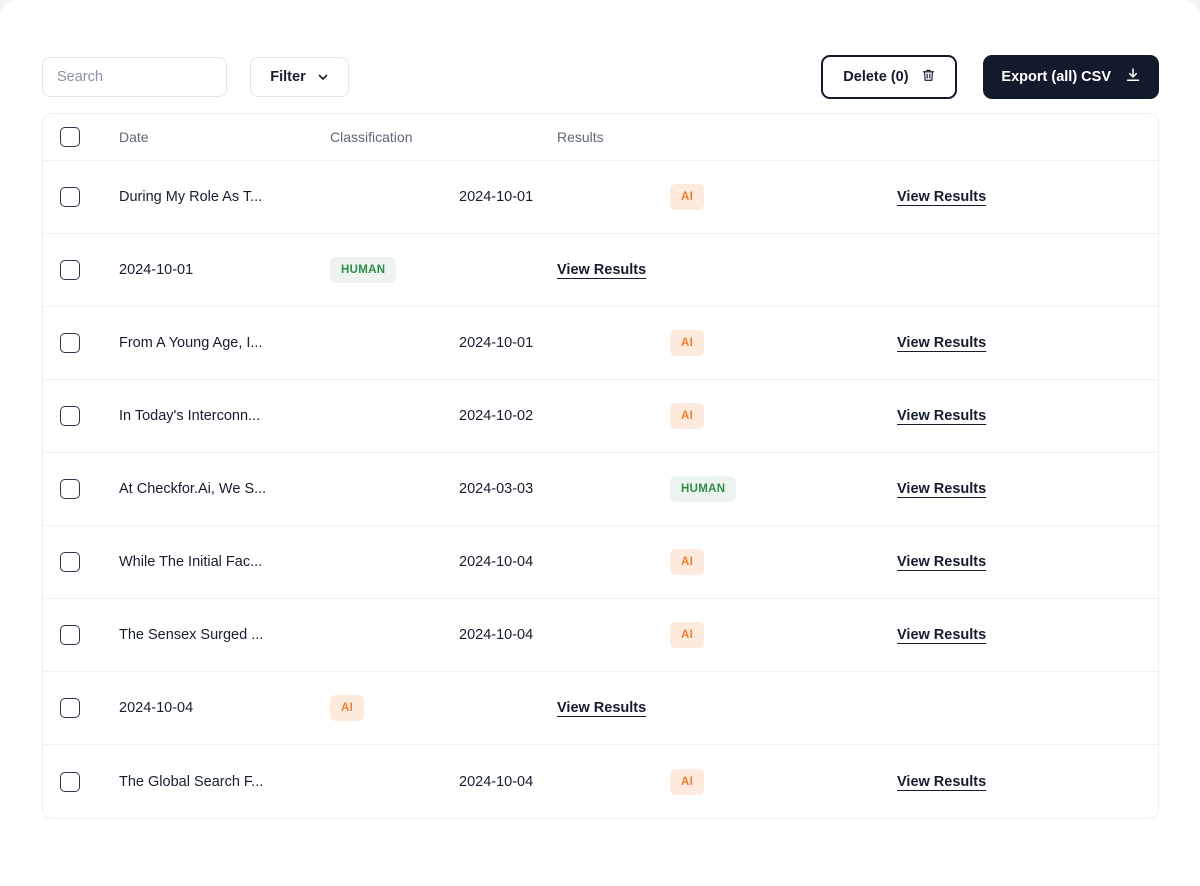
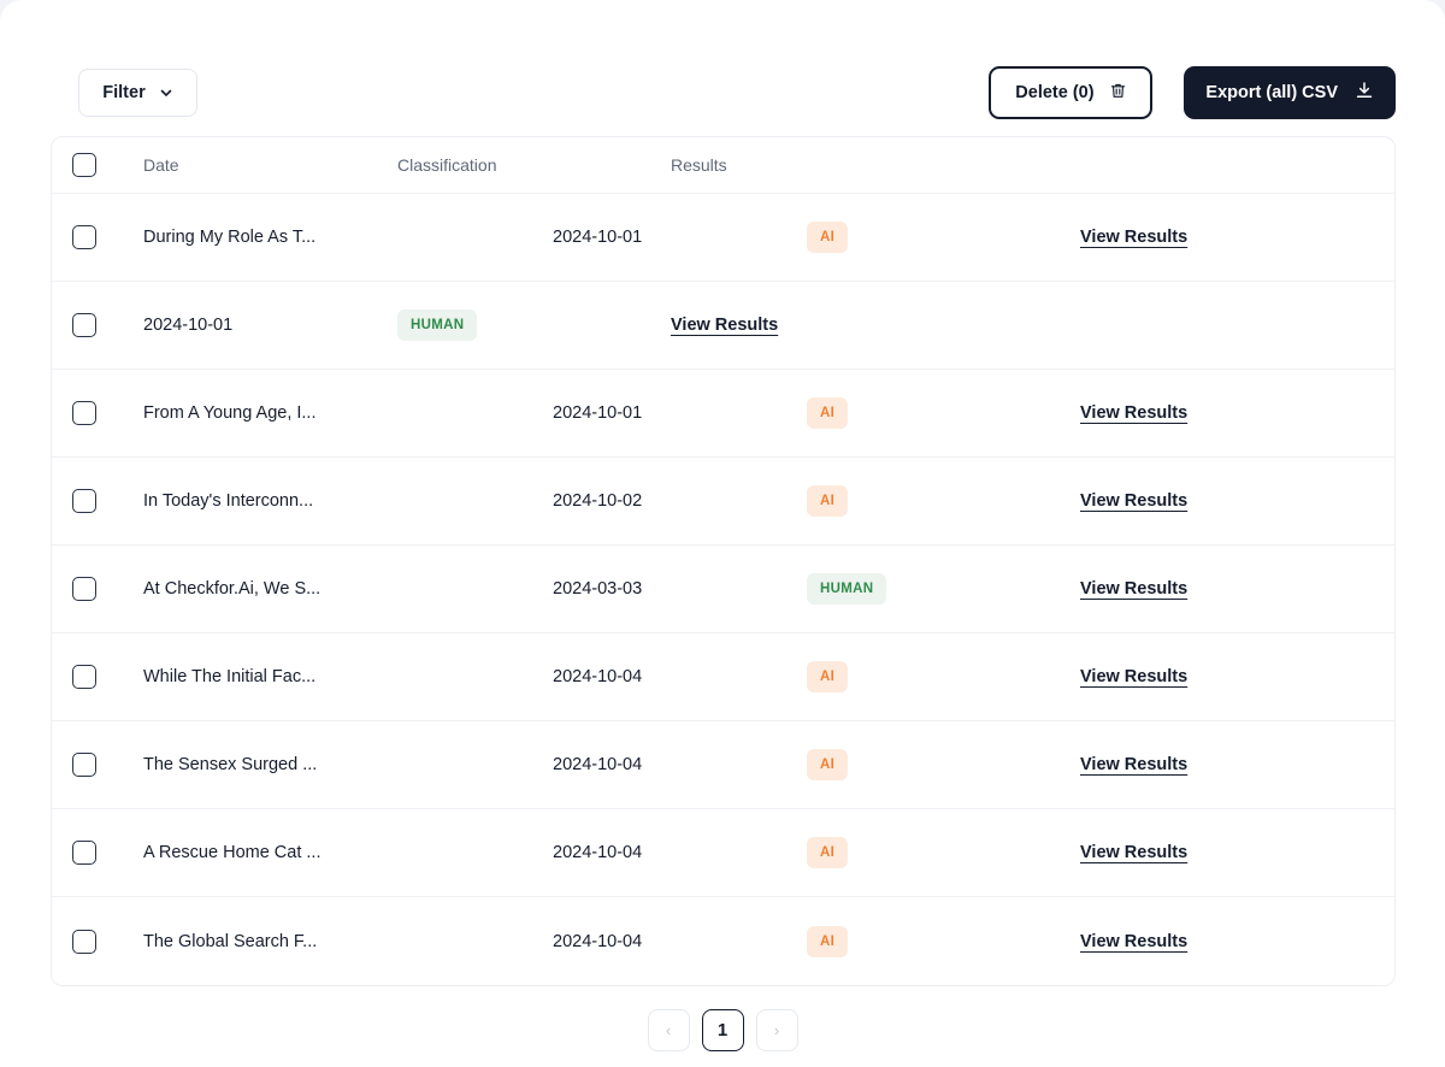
- Search
  Filter
  Delete (0)
  Export (all) CSV
  Date
  Classification
  Results
  During My Role As T...
  2024-10-01
  AI
  View Results
  2024-10-01
  HUMAN
  View Results
  From A Young Age, I...
  2024-10-01
  AI
  View Results
  In Today's Interconn...
  2024-10-02
  AI
  View Results
  At Checkfor.Ai, We S...
  2024-03-03
  HUMAN
  View Results
  While The Initial Fac...
  2024-10-04
  AI
  View Results
  The Sensex Surged ...
  2024-10-04
  AI
  View Results
+ A Rescue Home Cat ...
  2024-10-04
  AI
  View Results
  The Global Search F...
  2024-10-04
  AI
  View Results
+ ‹
+ 1
+ ›
